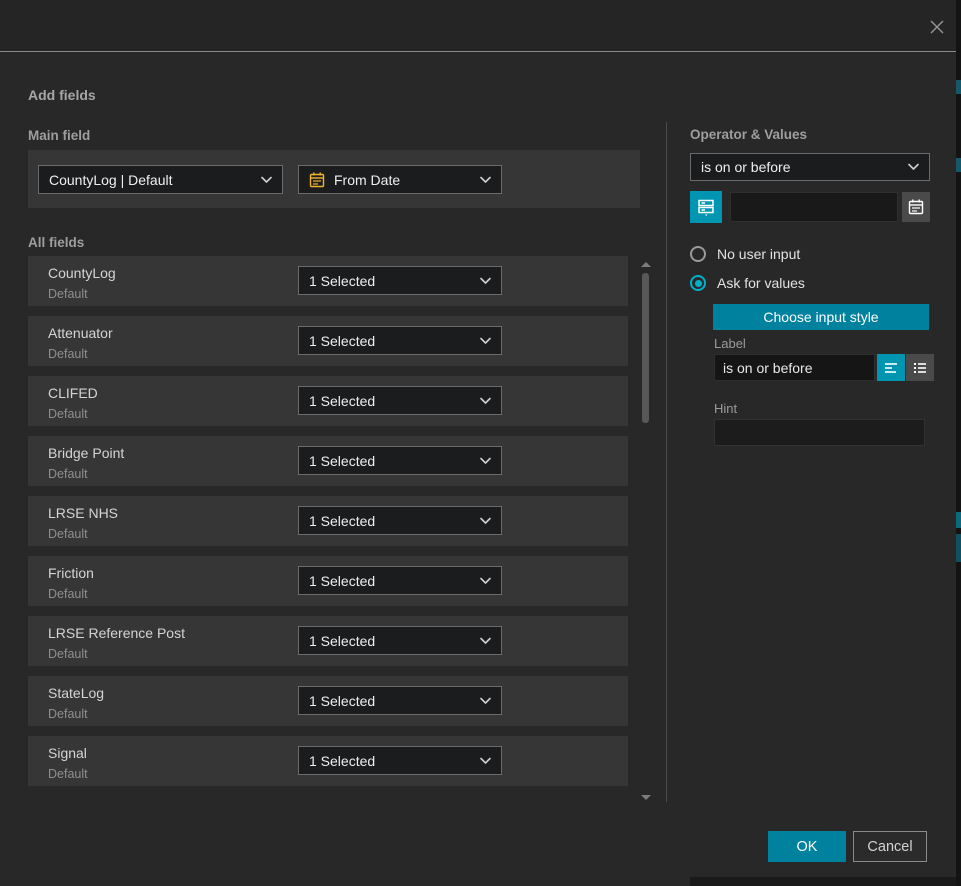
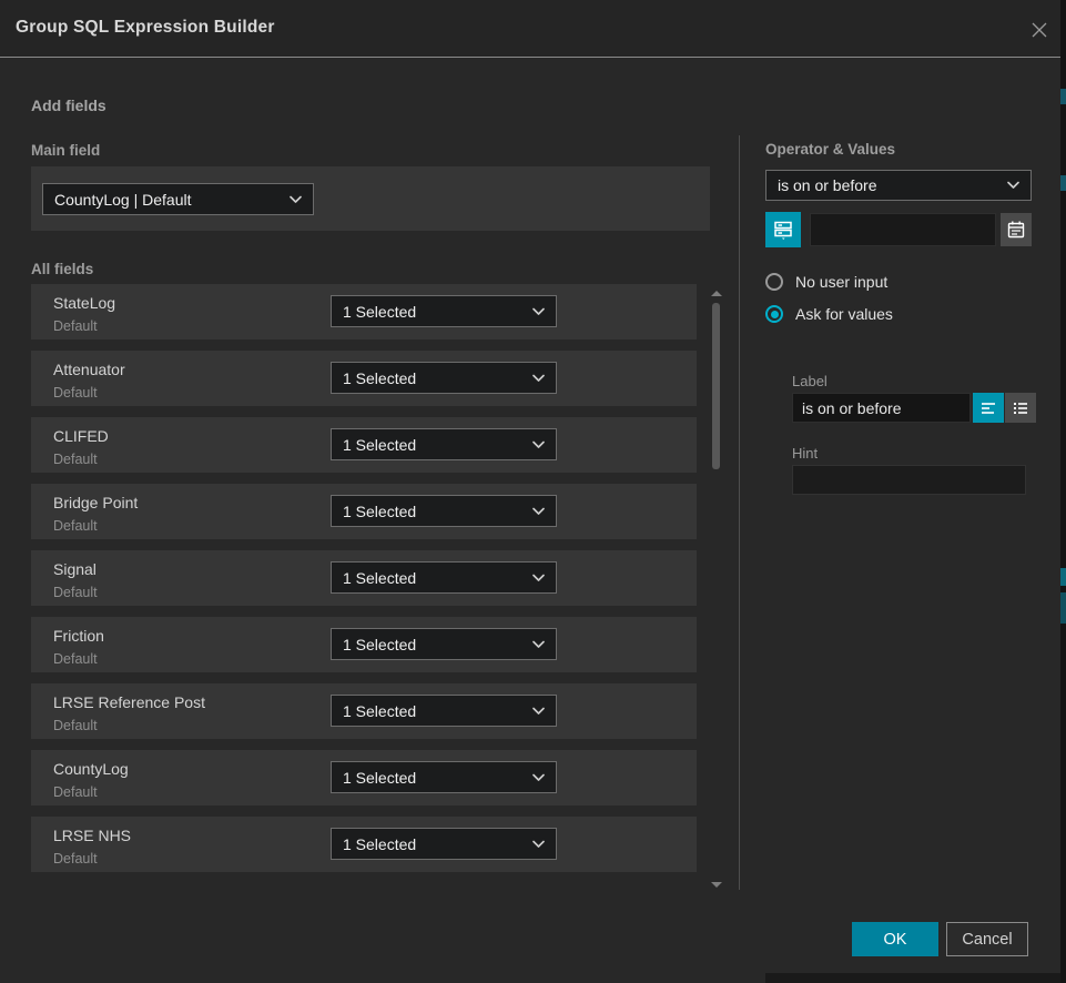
+ Group SQL Expression Builder
  Add fields
  Main field
  All fields
  Operator & Values
  CountyLog | Default
- From Date
- CountyLog
+ StateLog
  Default
  1 Selected
  Attenuator
  Default
  1 Selected
  CLIFED
  Default
  1 Selected
  Bridge Point
  Default
  1 Selected
- LRSE NHS
+ Signal
  Default
  1 Selected
  Friction
  Default
  1 Selected
  LRSE Reference Post
  Default
  1 Selected
- StateLog
+ CountyLog
  Default
  1 Selected
- Signal
+ LRSE NHS
  Default
  1 Selected
  is on or before
  No user input
  Ask for values
- Choose input style
  Label
  is on or before
  Hint
  OK
  Cancel
